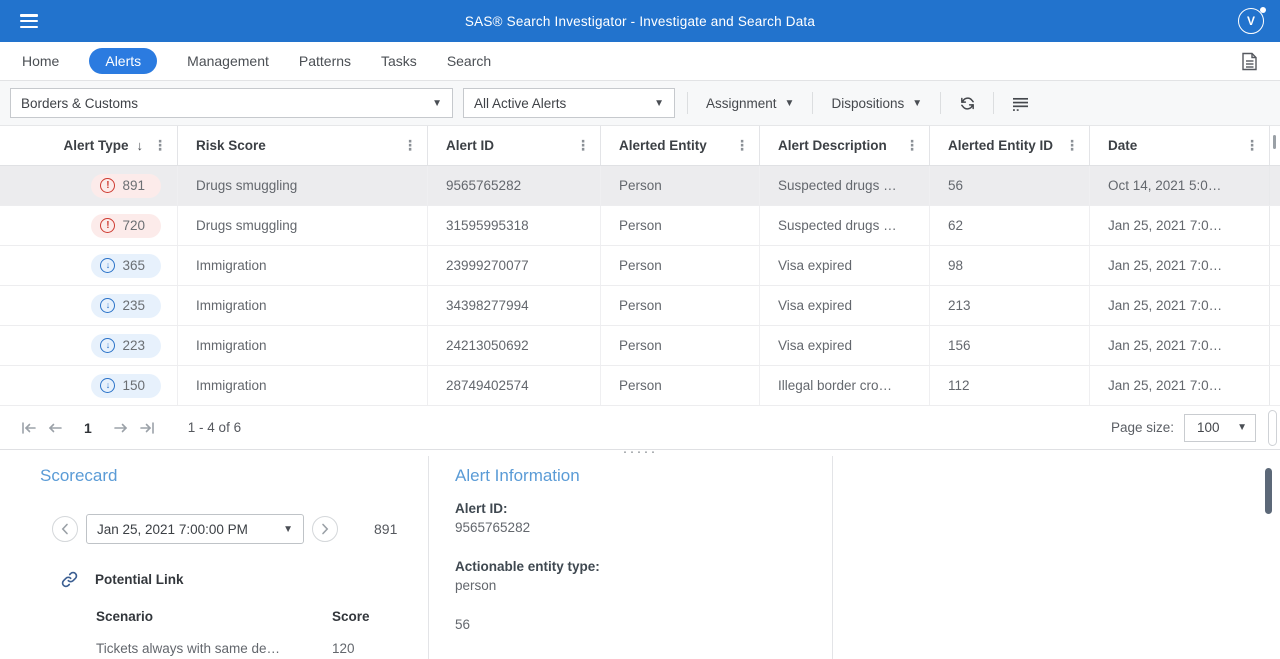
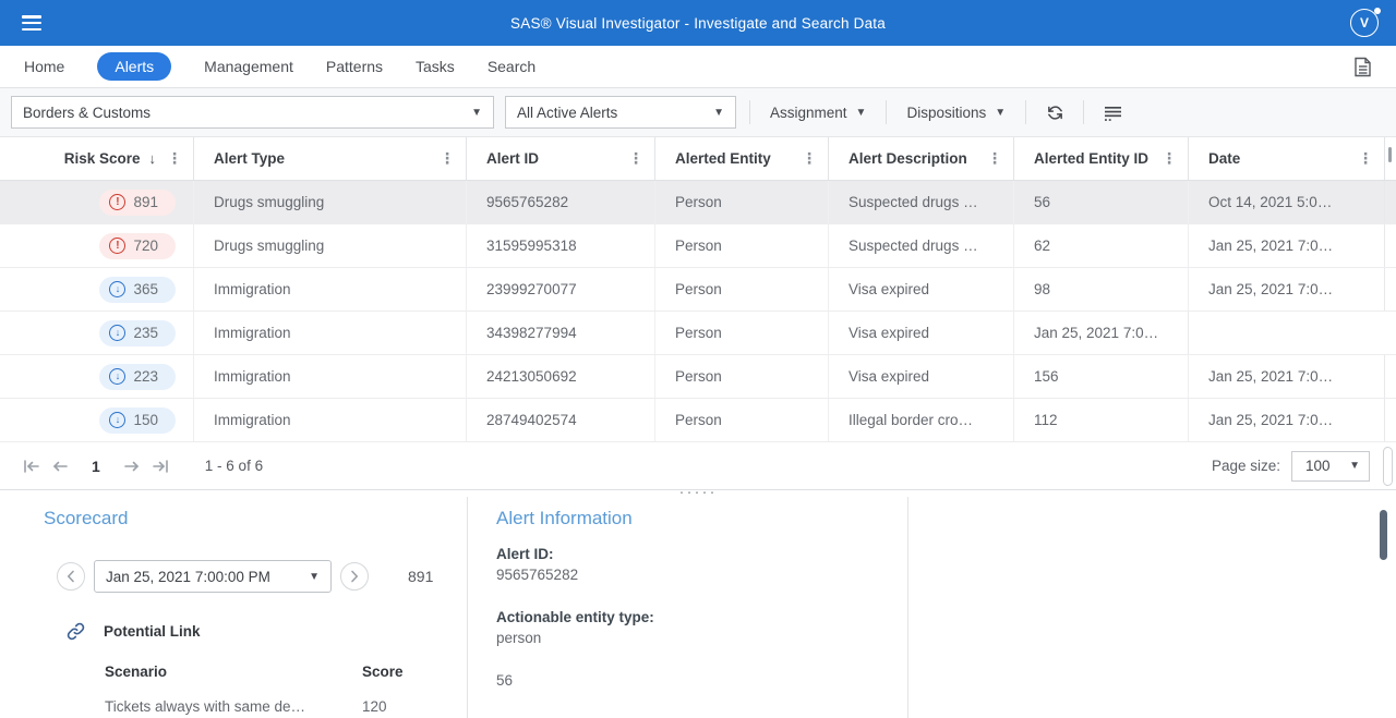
- SAS® Search Investigator - Investigate and Search Data
+ SAS® Visual Investigator - Investigate and Search Data
  V
  Home
  Alerts
  Management
  Patterns
  Tasks
  Search
  Borders & Customs
  ▼
  All Active Alerts
  ▼
  Assignment
  ▼
  Dispositions
  ▼
- Alert Type
+ Risk Score
  ↓
  ⋮
- Risk Score
+ Alert Type
  ⋮
  Alert ID
  ⋮
  Alerted Entity
  ⋮
  Alert Description
  ⋮
  Alerted Entity ID
  ⋮
  Date
  ⋮
  !
  891
  Drugs smuggling
  9565765282
  Person
  Suspected drugs …
  56
  Oct 14, 2021 5:0…
  !
  720
  Drugs smuggling
  31595995318
  Person
  Suspected drugs …
  62
  Jan 25, 2021 7:0…
  ↓
  365
  Immigration
  23999270077
  Person
  Visa expired
  98
  Jan 25, 2021 7:0…
  ↓
  235
  Immigration
  34398277994
  Person
  Visa expired
- 213
  Jan 25, 2021 7:0…
  ↓
  223
  Immigration
  24213050692
  Person
  Visa expired
  156
  Jan 25, 2021 7:0…
  ↓
  150
  Immigration
  28749402574
  Person
  Illegal border cro…
  112
  Jan 25, 2021 7:0…
  1
- 1 - 4 of 6
+ 1 - 6 of 6
  Page size:
  100
  ▼
  ·····
  Scorecard
  Jan 25, 2021 7:00:00 PM
  ▼
  891
  Potential Link
  Scenario
  Score
  Tickets always with same de…
  120
  Alert Information
  Alert ID:
  9565765282
  Actionable entity type:
  person
  56
